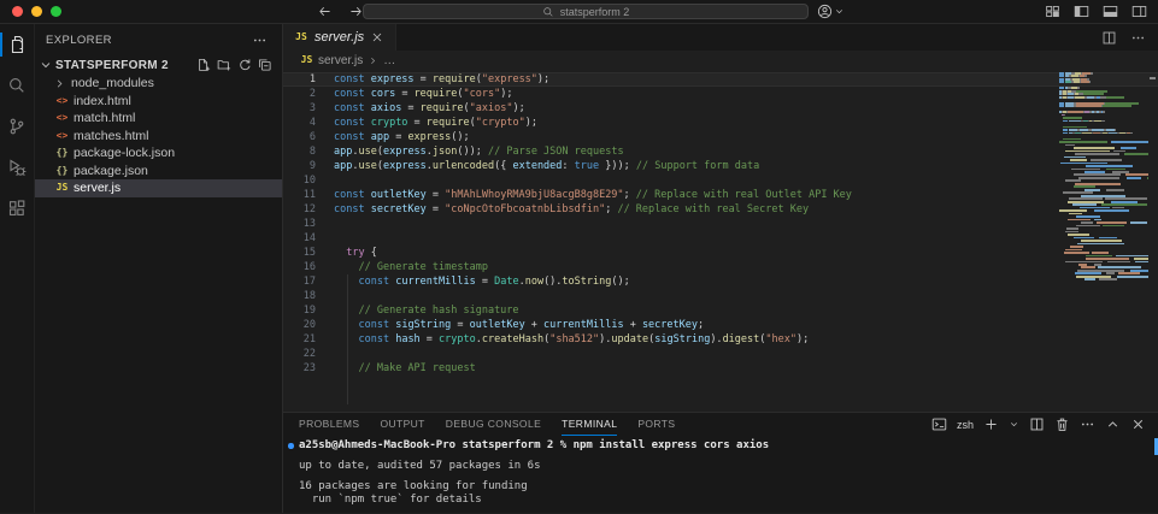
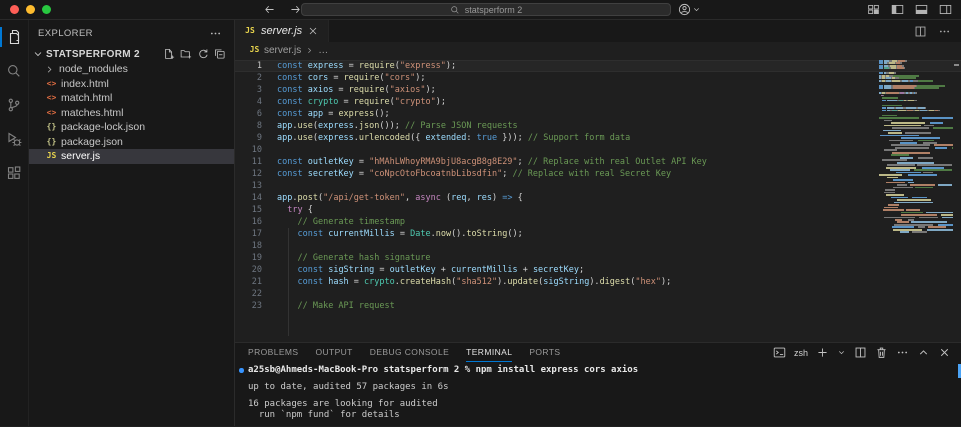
  statsperform 2
  EXPLORER
  STATSPERFORM 2
  node_modules
  <>
  index.html
  <>
  match.html
  <>
  matches.html
  {}
  package-lock.json
  {}
  package.json
  JS
  server.js
  JS
  server.js
  JS
  server.js
  …
  1
  const express = require("express");
  2
  const cors = require("cors");
  3
  const axios = require("axios");
  4
  const crypto = require("crypto");
  6
  const app = express();
  8
  app.use(express.json()); // Parse JSON requests
  9
  app.use(express.urlencoded({ extended: true })); // Support form data
  10
  11
  const outletKey = "hMAhLWhoyRMA9bjU8acgB8g8E29"; // Replace with real Outlet API Key
  12
  const secretKey = "coNpcOtoFbcoatnbLibsdfin"; // Replace with real Secret Key
  13
  14
+ app.post("/api/get-token", async (req, res) => {
  15
  try {
  16
  // Generate timestamp
  17
  const currentMillis = Date.now().toString();
  18
  19
  // Generate hash signature
  20
  const sigString = outletKey + currentMillis + secretKey;
  21
  const hash = crypto.createHash("sha512").update(sigString).digest("hex");
  22
  23
  // Make API request
  PROBLEMS
  OUTPUT
  DEBUG CONSOLE
  TERMINAL
  PORTS
  zsh
  a25sb@Ahmeds-MacBook-Pro statsperform 2 % npm install express cors axios
  up to date, audited 57 packages in 6s
- 16 packages are looking for funding
+ 16 packages are looking for audited
- run `npm true` for details
+ run `npm fund` for details
